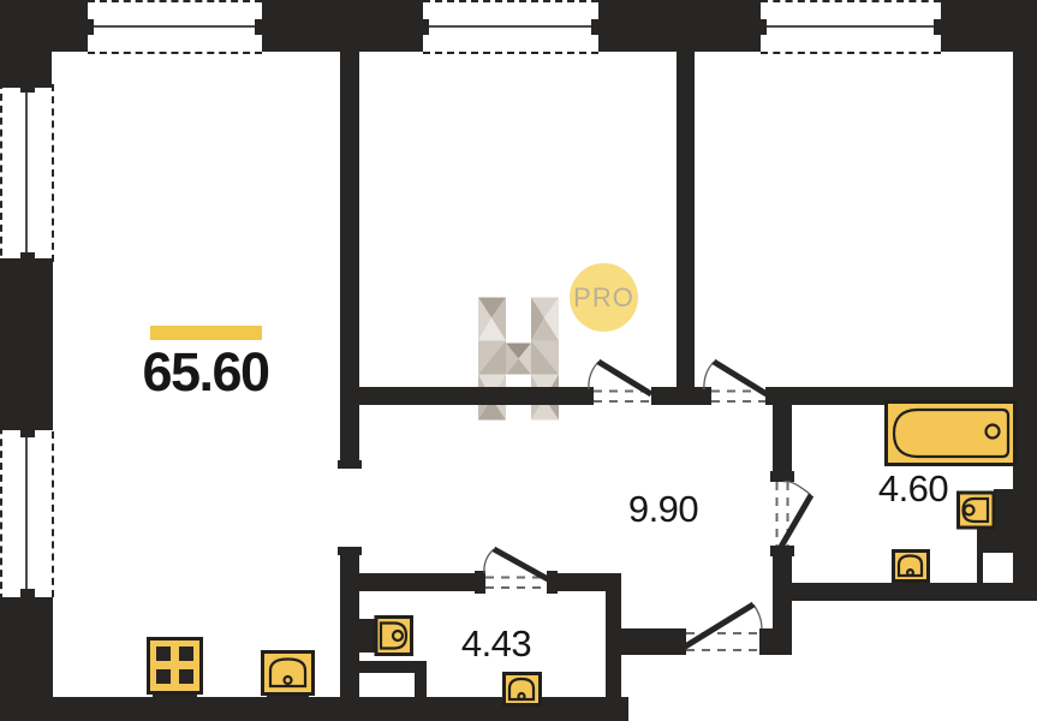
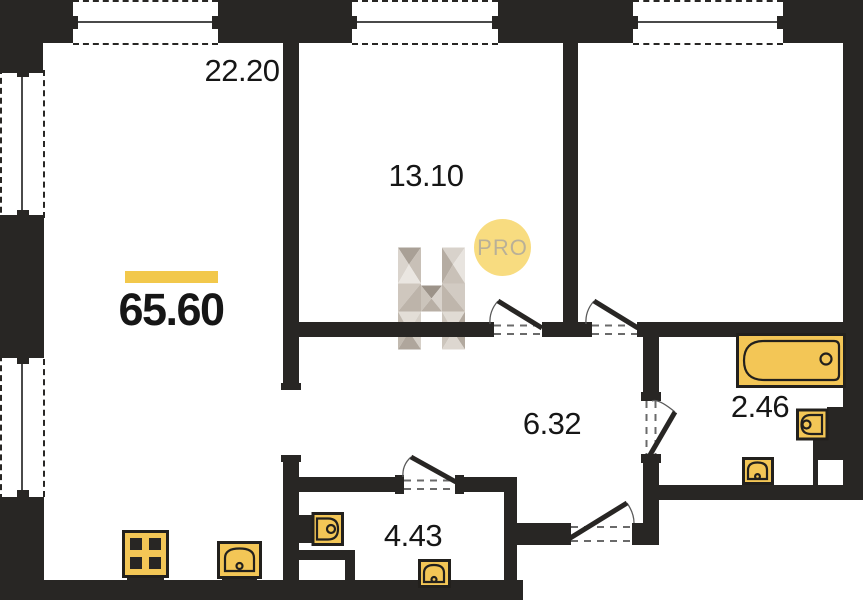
  PRO
+ 22.20
+ 13.10
- 9.90
+ 6.32
- 4.60
+ 2.46
  4.43
  65.60
